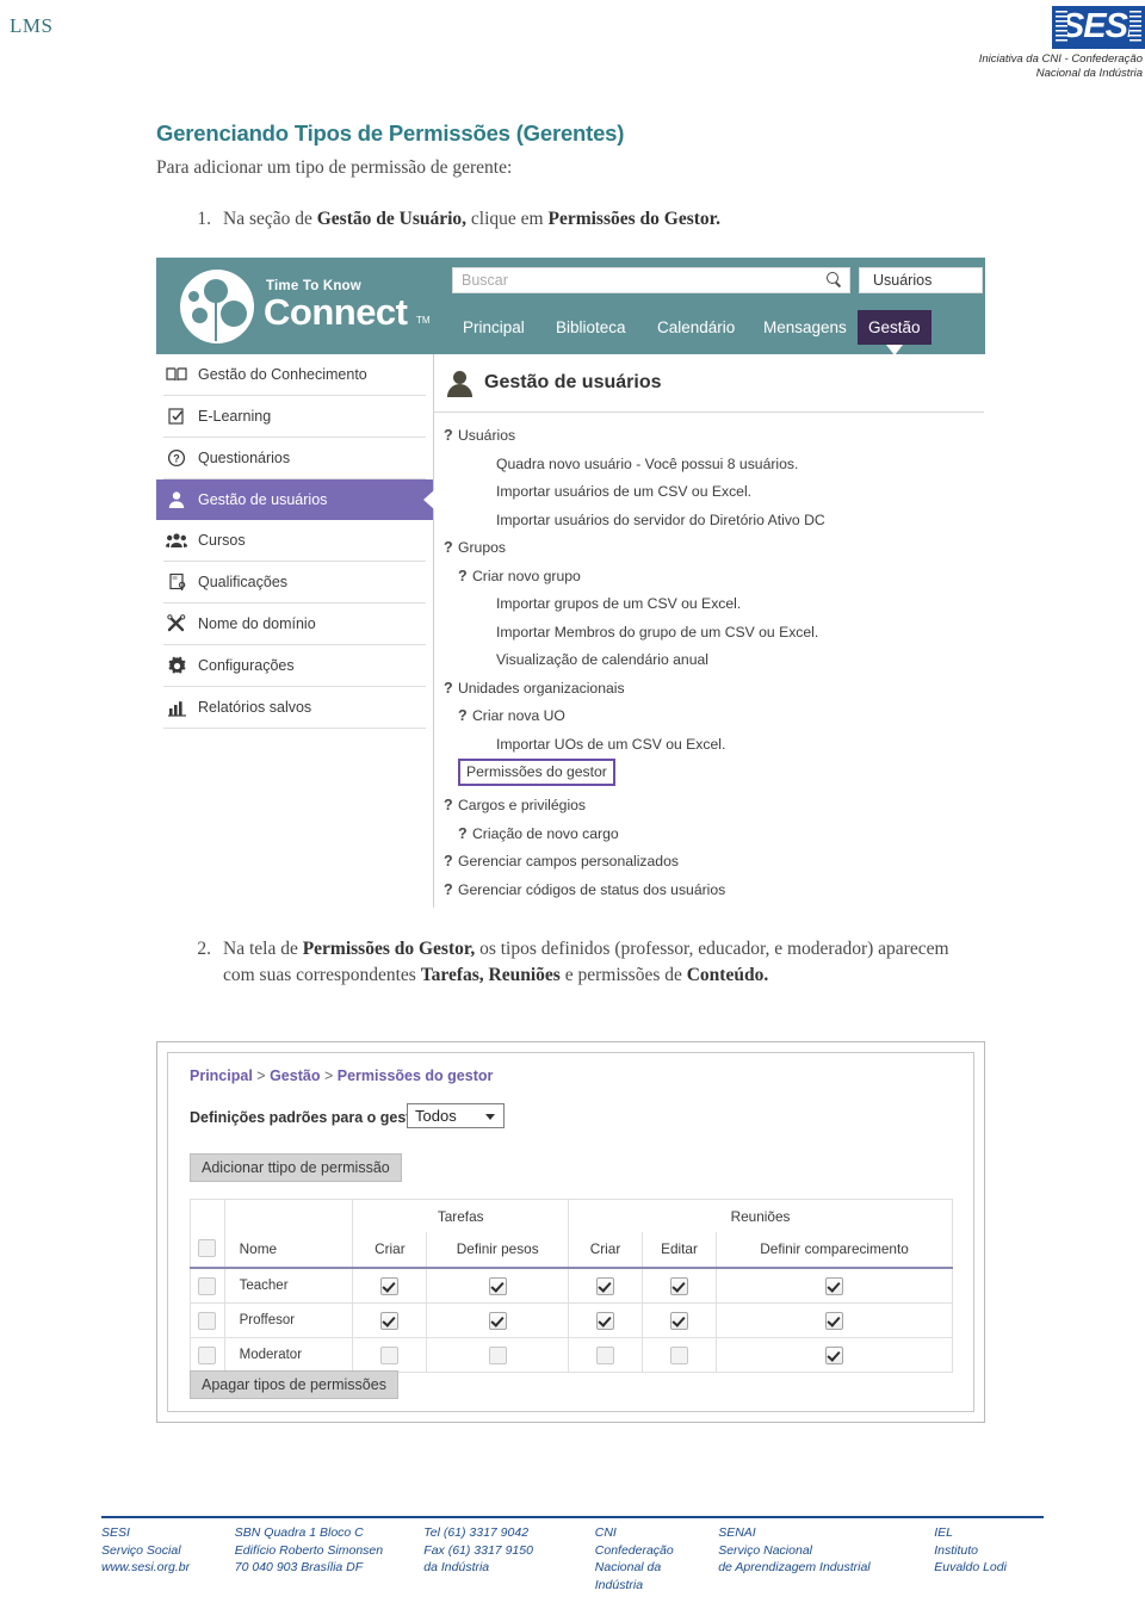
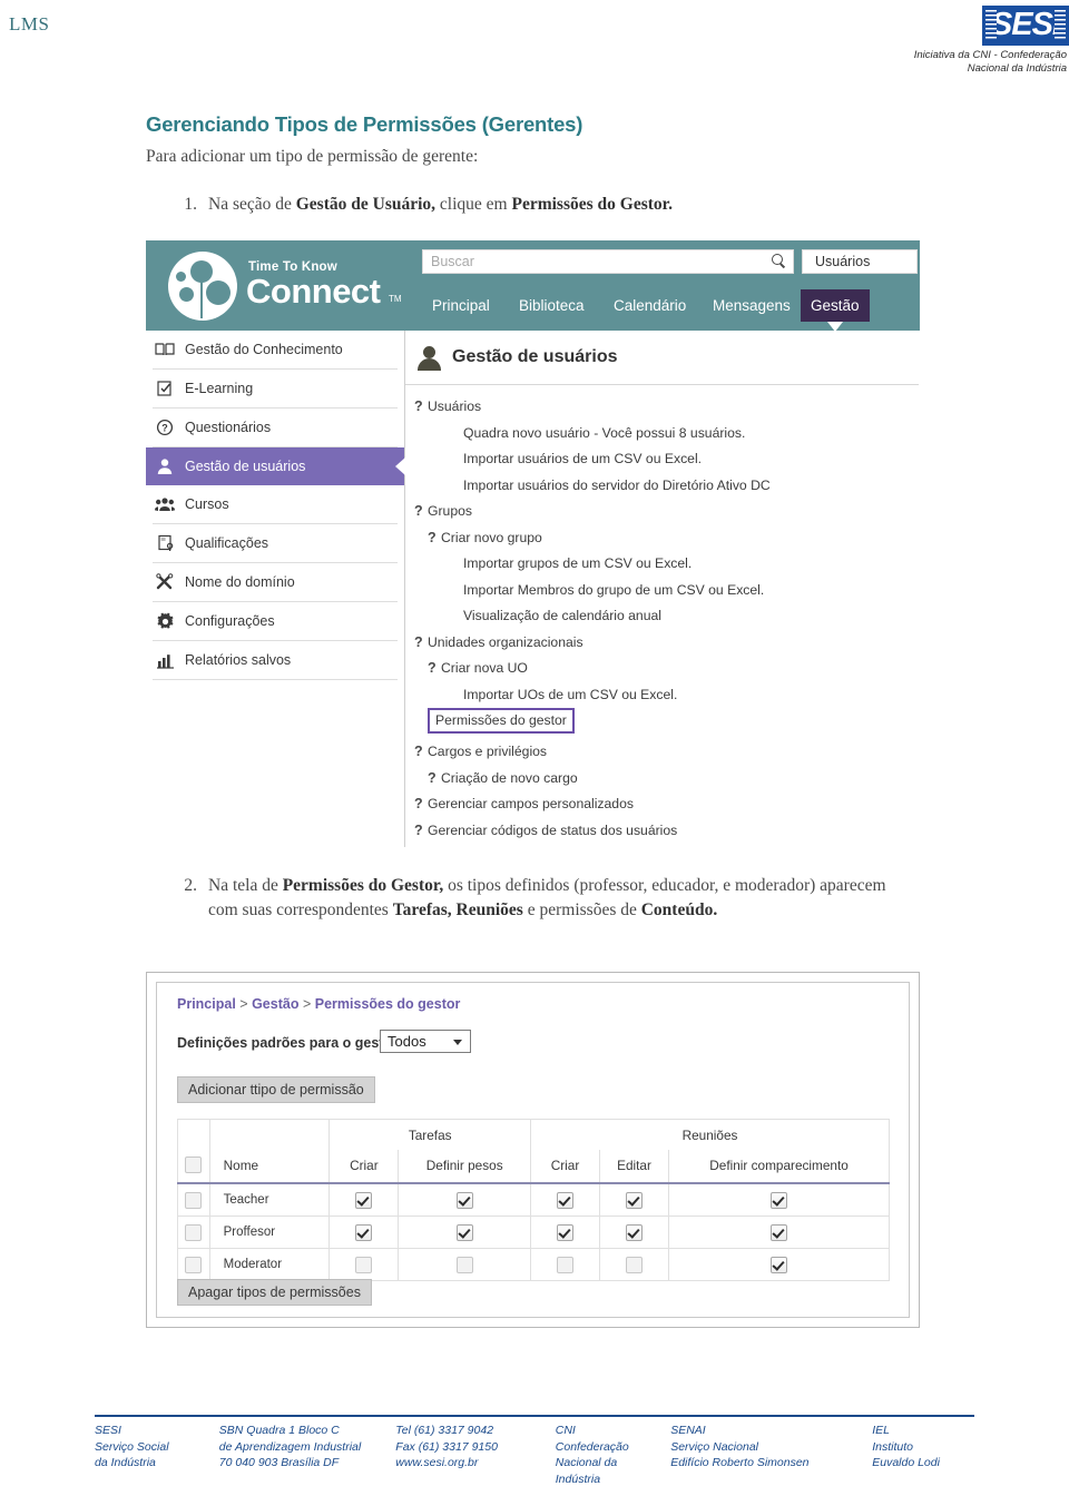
  LMS
  SES
  Iniciativa da CNI - Confederação
  Nacional da Indústria
  Gerenciando Tipos de Permissões (Gerentes)
  Para adicionar um tipo de permissão de gerente:
  1.
  Na seção de Gestão de Usuário, clique em Permissões do Gestor.
  Time To Know
  Connect
  TM
  Buscar
  Usuários
  Principal
  Biblioteca
  Calendário
  Mensagens
  Gestão
  Gestão do Conhecimento
  E-Learning
  ?
  Questionários
  Gestão de usuários
  Cursos
  Qualificações
  Nome do domínio
  Configurações
  Relatórios salvos
  Gestão de usuários
  ?
  Usuários
  Quadra novo usuário - Você possui 8 usuários.
  Importar usuários de um CSV ou Excel.
  Importar usuários do servidor do Diretório Ativo DC
  ?
  Grupos
  ?
  Criar novo grupo
  Importar grupos de um CSV ou Excel.
  Importar Membros do grupo de um CSV ou Excel.
  Visualização de calendário anual
  ?
  Unidades organizacionais
  ?
  Criar nova UO
  Importar UOs de um CSV ou Excel.
  Permissões do gestor
  ?
  Cargos e privilégios
  ?
  Criação de novo cargo
  ?
  Gerenciar campos personalizados
  ?
  Gerenciar códigos de status dos usuários
  2.
  Na tela de Permissões do Gestor, os tipos definidos (professor, educador, e moderador) aparecem com suas correspondentes Tarefas, Reuniões e permissões de Conteúdo.
  Principal > Gestão > Permissões do gestor
  Definições padrões para o ges
  Todos
  Adicionar ttipo de permissão
  		Tarefas	Reuniões
  	Nome	Criar	Definir pesos	Criar	Editar	Definir comparecimento
  	Teacher
  	Proffesor
  	Moderator
  Apagar tipos de permissões
  SESI
  Serviço Social
- www.sesi.org.br
+ da Indústria
  SBN Quadra 1 Bloco C
- Edifício Roberto Simonsen
+ de Aprendizagem Industrial
  70 040 903 Brasília DF
  Tel (61) 3317 9042
  Fax (61) 3317 9150
- da Indústria
+ www.sesi.org.br
  CNI
  Confederação
  Nacional da
  Indústria
  SENAI
  Serviço Nacional
- de Aprendizagem Industrial
+ Edifício Roberto Simonsen
  IEL
  Instituto
  Euvaldo Lodi
